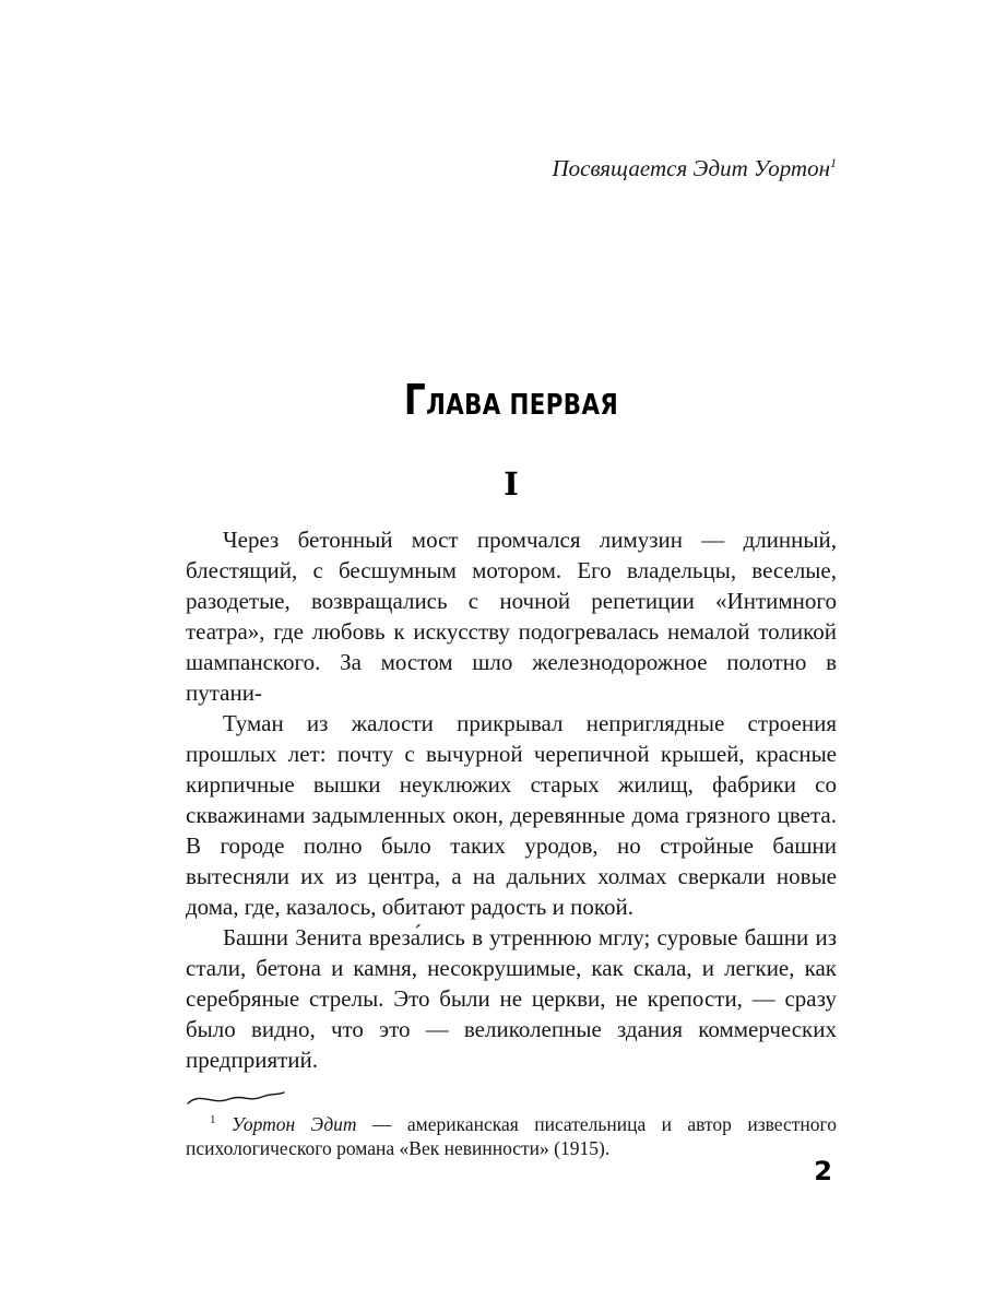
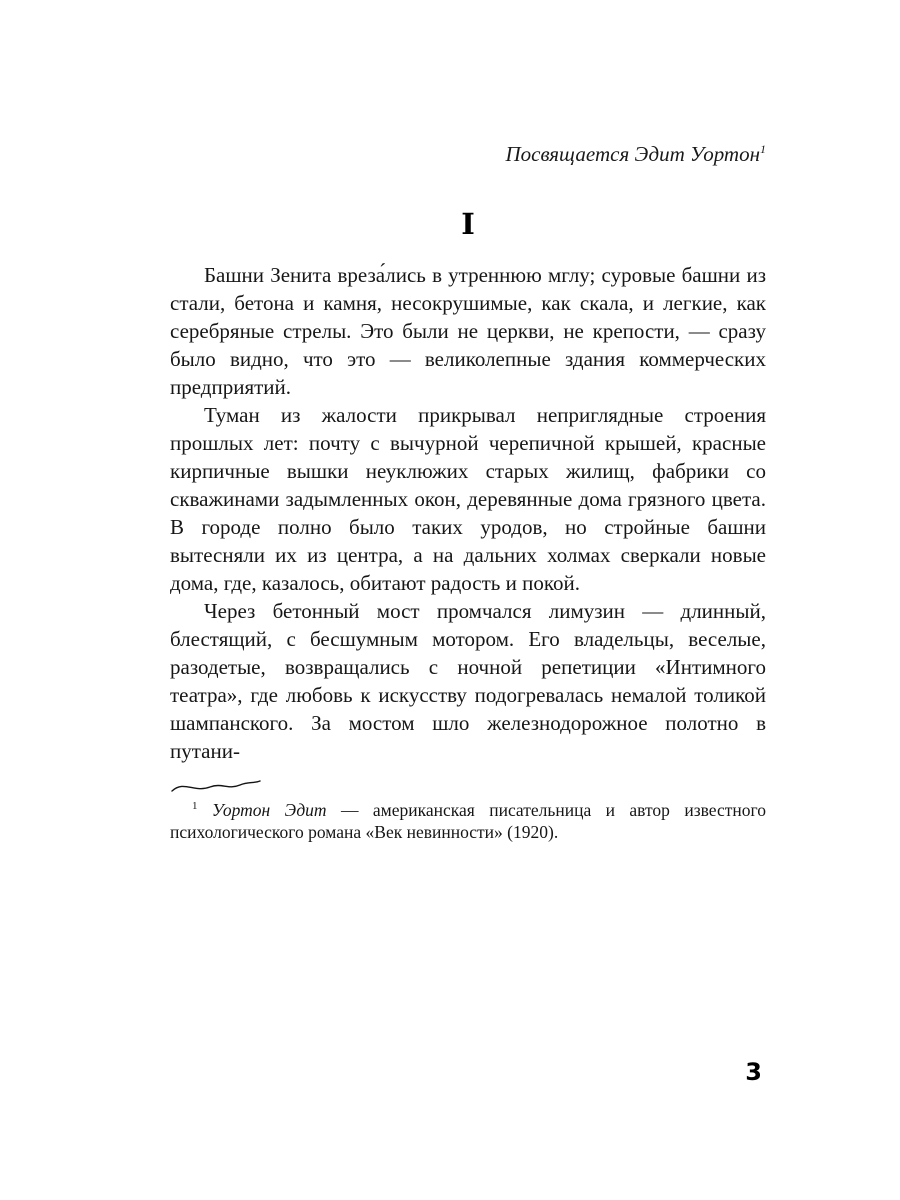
  Посвящается Эдит Уортон1
- ГЛАВА ПЕРВАЯ
  I
- Через бетонный мост промчался лимузин — длинный, блестящий, с бесшумным мотором. Его владельцы, веселые, разодетые, возвращались с ночной репетиции «Интимного театра», где любовь к искусству подогревалась немалой толикой шампанского. За мостом шло железнодорожное полотно в путани-
+ Башни Зенита вреза́лись в утреннюю мглу; суровые башни из стали, бетона и камня, несокрушимые, как скала, и легкие, как серебряные стрелы. Это были не церкви, не крепости, — сразу было видно, что это — великолепные здания коммерческих предприятий.
  Туман из жалости прикрывал неприглядные строения прошлых лет: почту с вычурной черепичной крышей, красные кирпичные вышки неуклюжих старых жилищ, фабрики со скважинами задымленных окон, деревянные дома грязного цвета. В городе полно было таких уродов, но стройные башни вытесняли их из центра, а на дальних холмах сверкали новые дома, где, казалось, обитают радость и покой.
- Башни Зенита вреза́лись в утреннюю мглу; суровые башни из стали, бетона и камня, несокрушимые, как скала, и легкие, как серебряные стрелы. Это были не церкви, не крепости, — сразу было видно, что это — великолепные здания коммерческих предприятий.
+ Через бетонный мост промчался лимузин — длинный, блестящий, с бесшумным мотором. Его владельцы, веселые, разодетые, возвращались с ночной репетиции «Интимного театра», где любовь к искусству подогревалась немалой толикой шампанского. За мостом шло железнодорожное полотно в путани-
- 1 Уортон Эдит — американская писательница и автор известного психологического романа «Век невинности» (1915).
+ 1 Уортон Эдит — американская писательница и автор известного психологического романа «Век невинности» (1920).
- 2
+ 3
